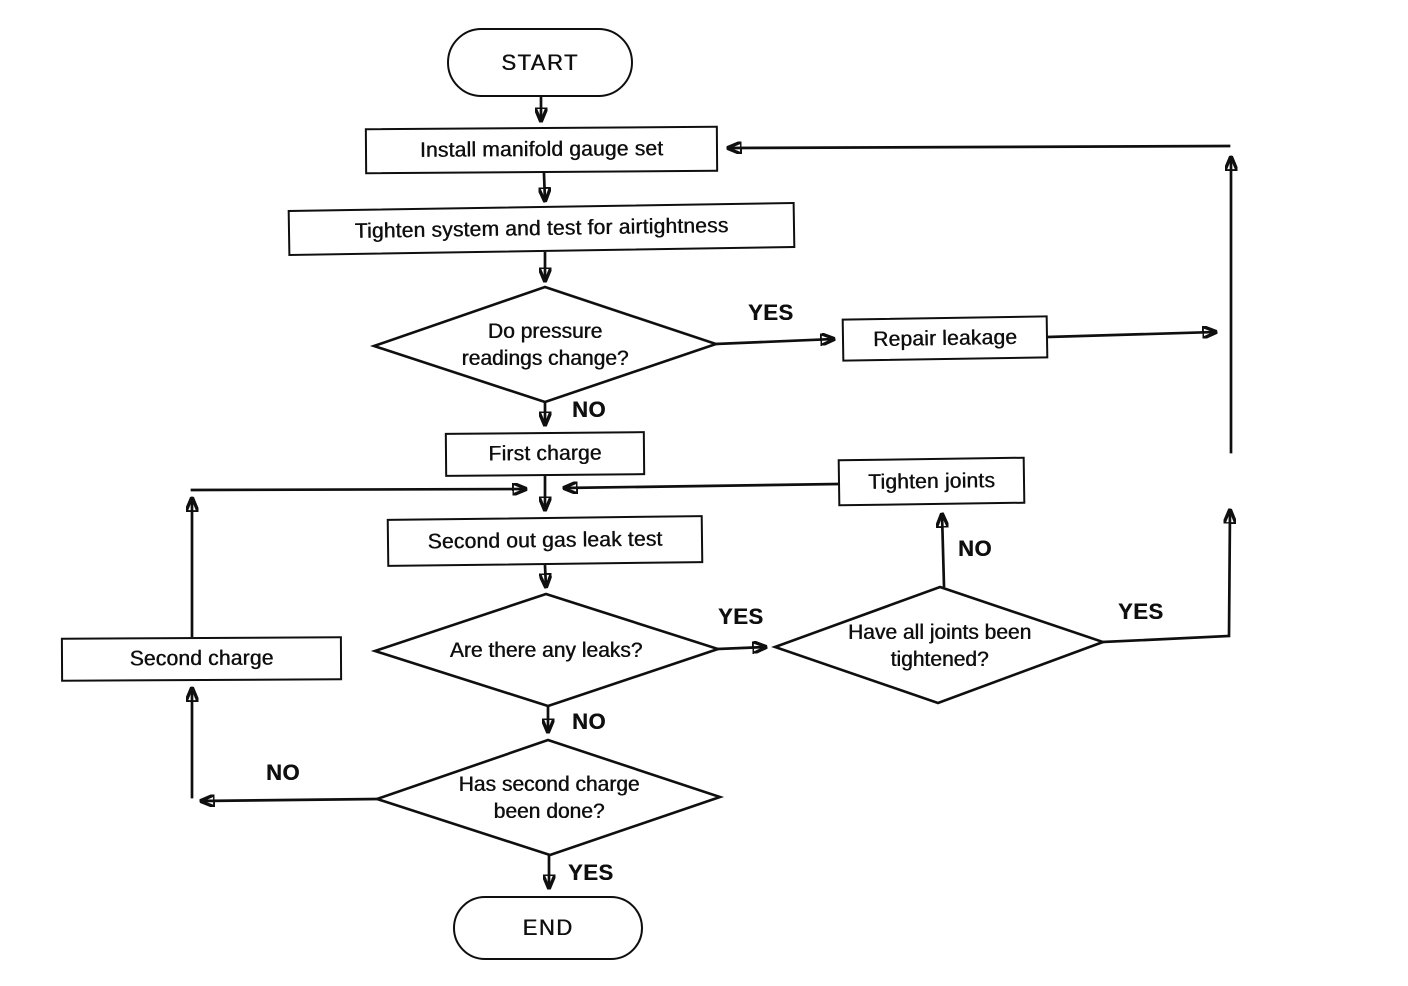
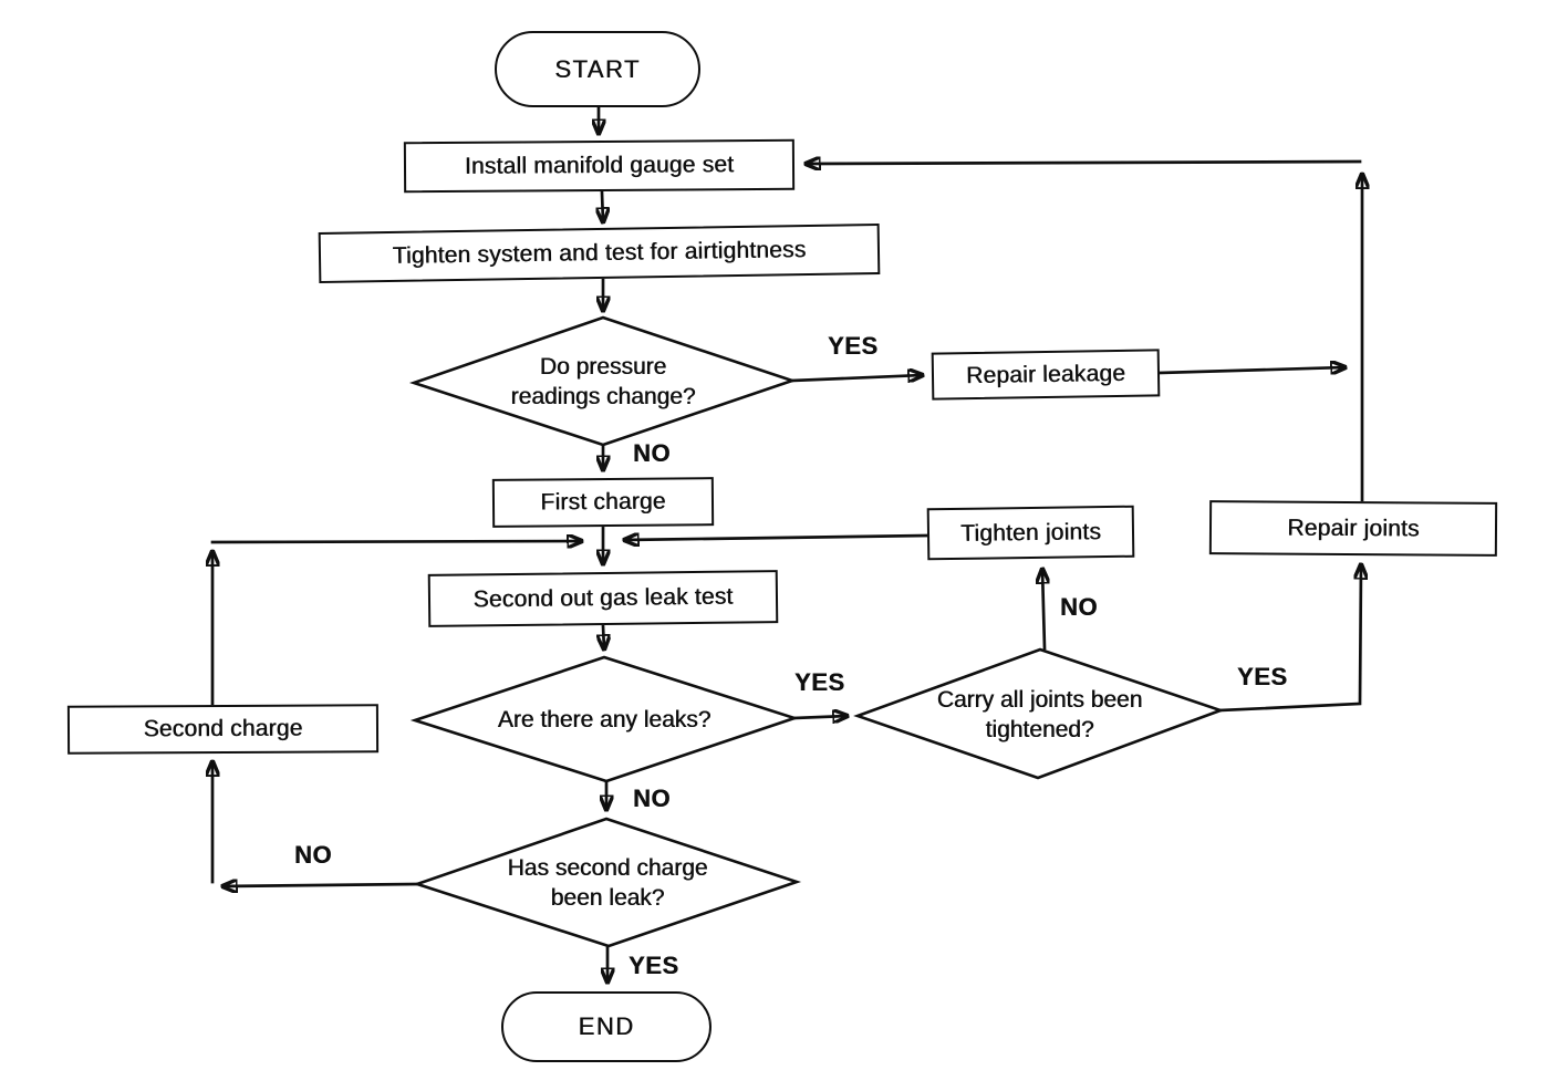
  START
  Install manifold gauge set
  Tighten system and test for airtightness
  Repair leakage
  First charge
  Second out gas leak test
  Tighten joints
+ Repair joints
  Second charge
  END
  Do pressure readings change?
  Are there any leaks?
- Have all joints been tightened?
+ Carry all joints been tightened?
- Has second charge been done?
+ Has second charge been leak?
  YES
  NO
  YES
  NO
  NO
  YES
  NO
  YES
